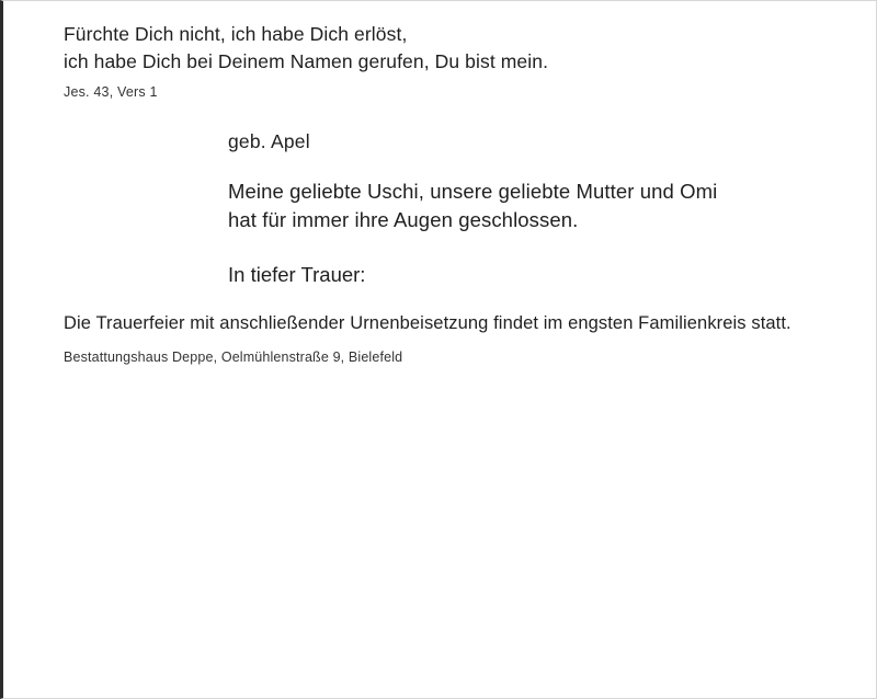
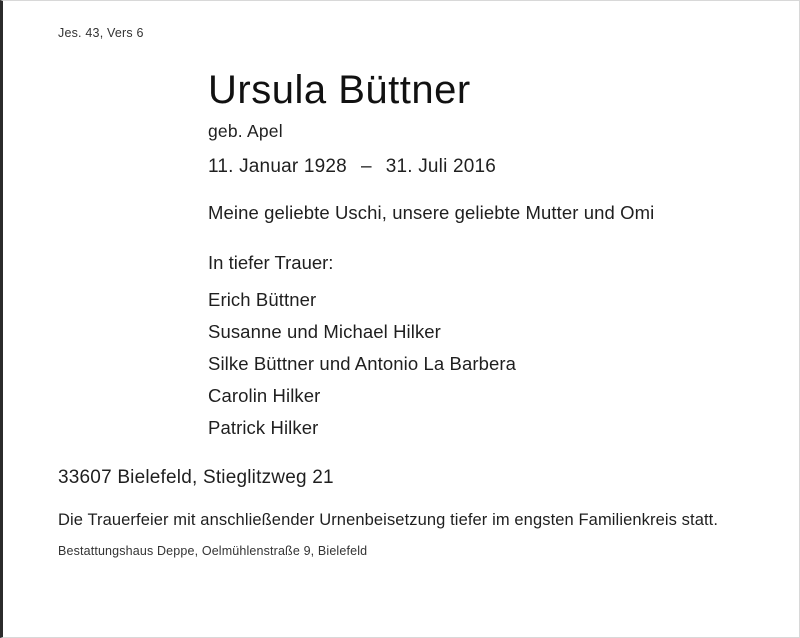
- Fürchte Dich nicht, ich habe Dich erlöst,
- ich habe Dich bei Deinem Namen gerufen, Du bist mein.
- Jes. 43, Vers 1
+ Jes. 43, Vers 6
+ Ursula Büttner
  geb. Apel
+ 11. Januar 1928 – 31. Juli 2016
  Meine geliebte Uschi, unsere geliebte Mutter und Omi
- hat für immer ihre Augen geschlossen.
  In tiefer Trauer:
+ Erich Büttner
+ Susanne und Michael Hilker
+ Silke Büttner und Antonio La Barbera
+ Carolin Hilker
+ Patrick Hilker
+ 33607 Bielefeld, Stieglitzweg 21
- Die Trauerfeier mit anschließender Urnenbeisetzung findet im engsten Familienkreis statt.
+ Die Trauerfeier mit anschließender Urnenbeisetzung tiefer im engsten Familienkreis statt.
  Bestattungshaus Deppe, Oelmühlenstraße 9, Bielefeld
